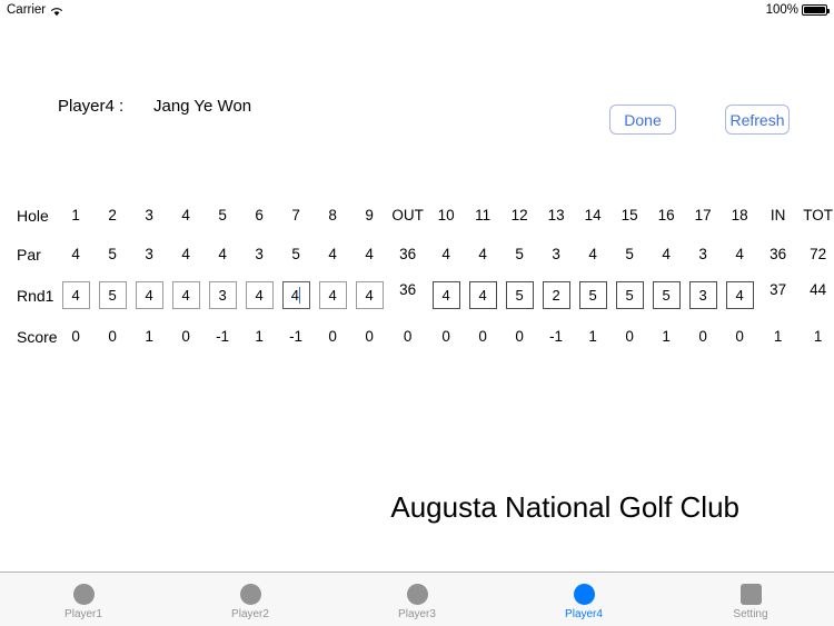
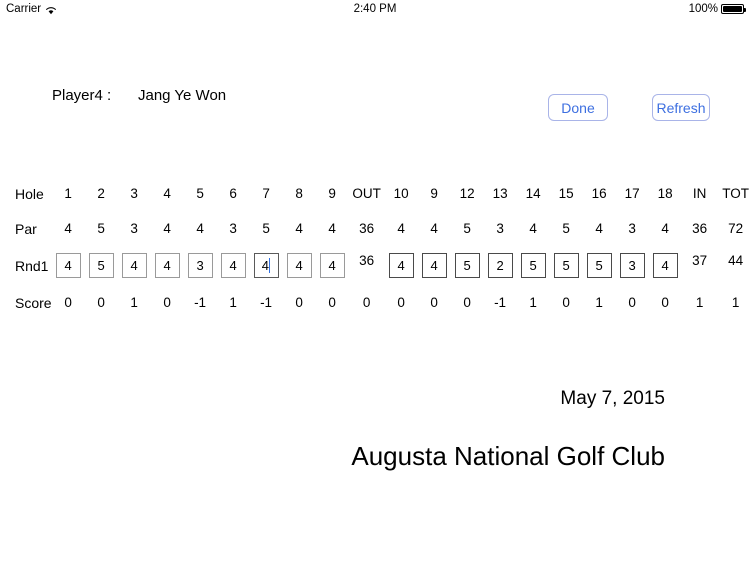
  Carrier
+ 2:40 PM
  100%
  Player4 :
  Jang Ye Won
  Done
  Refresh
- Hole	1 2 3 4 5 6 7 8 9 OUT 10 11 12 13 14 15 16 17 18 IN TOT
+ Hole	1 2 3 4 5 6 7 8 9 OUT 10 9 12 13 14 15 16 17 18 IN TOT
  Par	4 5 3 4 4 3 5 4 4 36 4 4 5 3 4 5 4 3 4 36 72
  Rnd1	4 5 4 4 3 4 4 4 4 36 4 4 5 2 5 5 5 3 4 37 44
  Score	0 0 1 0 -1 1 -1 0 0 0 0 0 0 -1 1 0 1 0 0 1 1
+ May 7, 2015
  Augusta National Golf Club
- Player1
- Player2
- Player3
- Player4
- Setting
